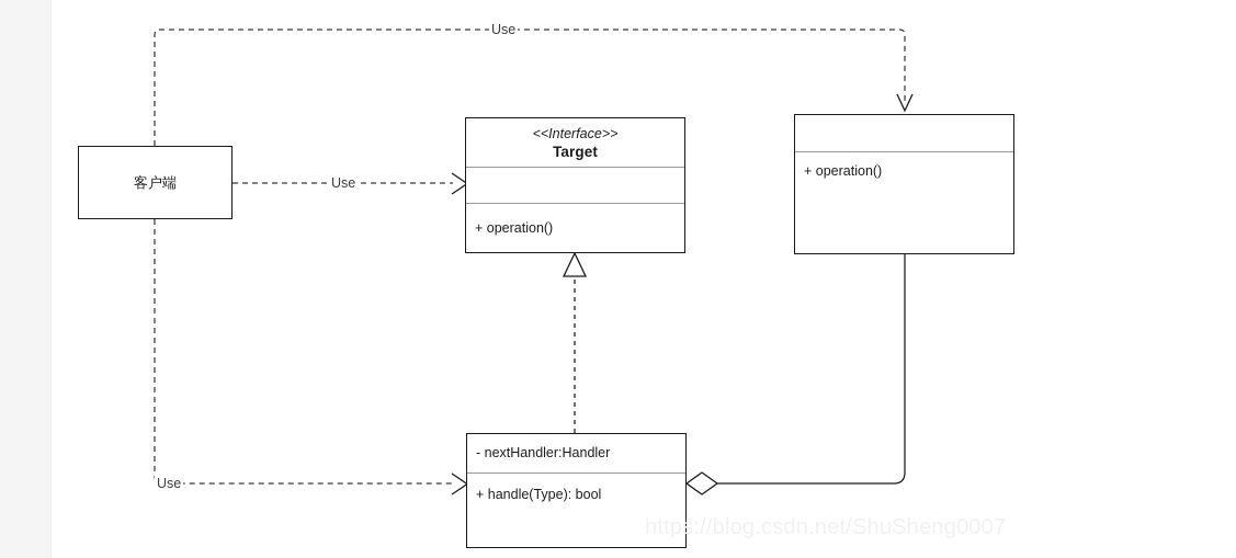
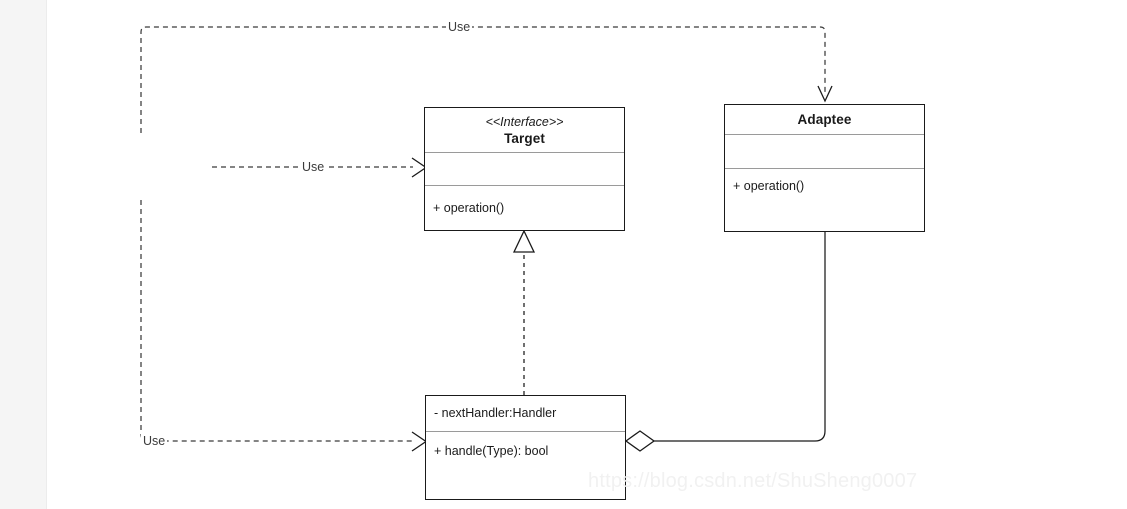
  Use
  Use
  Use
- 客户端
  <<Interface>>
  Target
  + operation()
+ Adaptee
  + operation()
  - nextHandler:Handler
  + handle(Type): bool
  https://blog.csdn.net/ShuSheng0007
